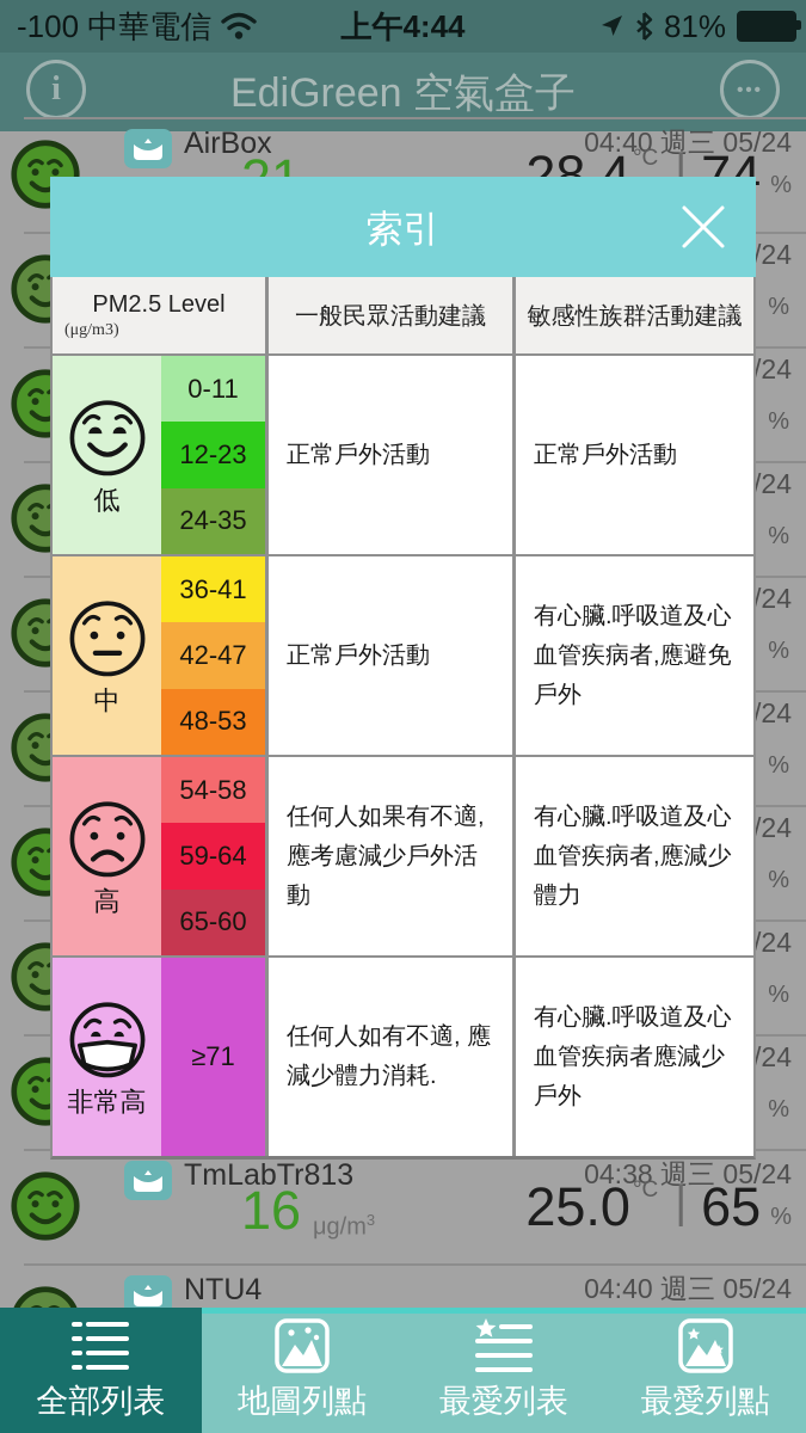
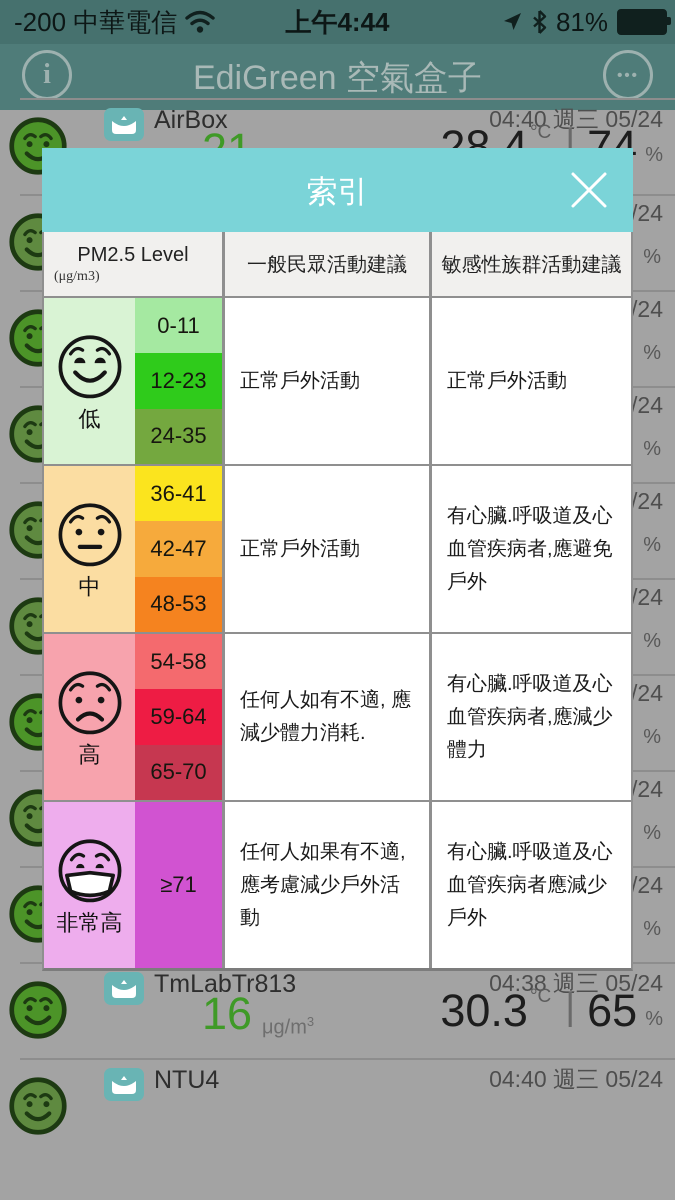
- -100 中華電信
+ -200 中華電信
  上午4:44
  81%
  i
  EdiGreen 空氣盒子
  •••
  AirBox
  04:40 週三 05/24
  28.4
  °C
  |
  74
  %
  /24
  %
  /24
  %
  /24
  %
  /24
  %
  /24
  %
  /24
  %
  /24
  %
  /24
  %
  TmLabTr813
  04:38 週三 05/24
  16
  μg/m3
- 25.0
+ 30.3
  °C
  |
  65
  %
  NTU4
  04:40 週三 05/24
  索引
  PM2.5 Level
  (μg/m3)
  一般民眾活動建議
  敏感性族群活動建議
  低
  0-11
  12-23
  24-35
  正常戶外活動
  正常戶外活動
  中
  36-41
  42-47
  48-53
  正常戶外活動
  有心臟.呼吸道及心血管疾病者,應避免戶外
  高
  54-58
  59-64
- 65-60
+ 65-70
- 任何人如果有不適, 應考慮減少戶外活動
+ 任何人如有不適, 應減少體力消耗.
  有心臟.呼吸道及心血管疾病者,應減少體力
  非常高
  ≥71
- 任何人如有不適, 應減少體力消耗.
+ 任何人如果有不適, 應考慮減少戶外活動
  有心臟.呼吸道及心血管疾病者應減少戶外
- 全部列表
- 地圖列點
- 最愛列表
- 最愛列點
